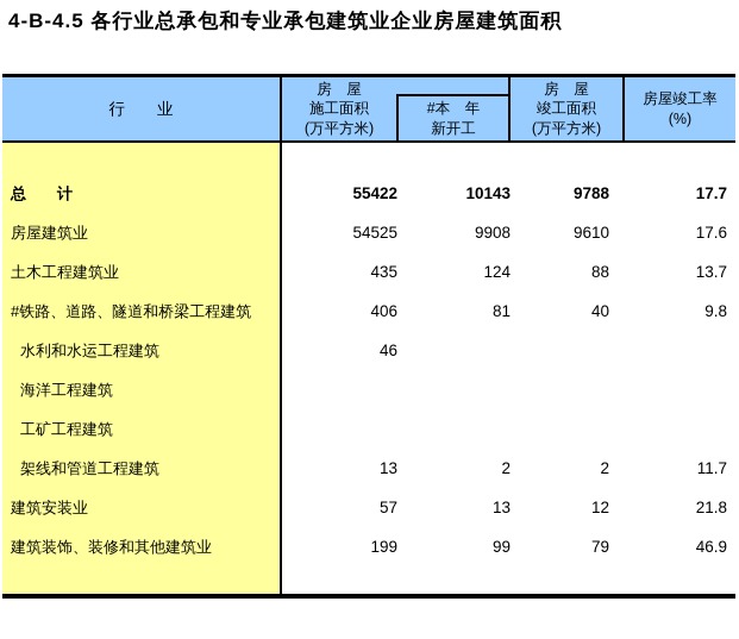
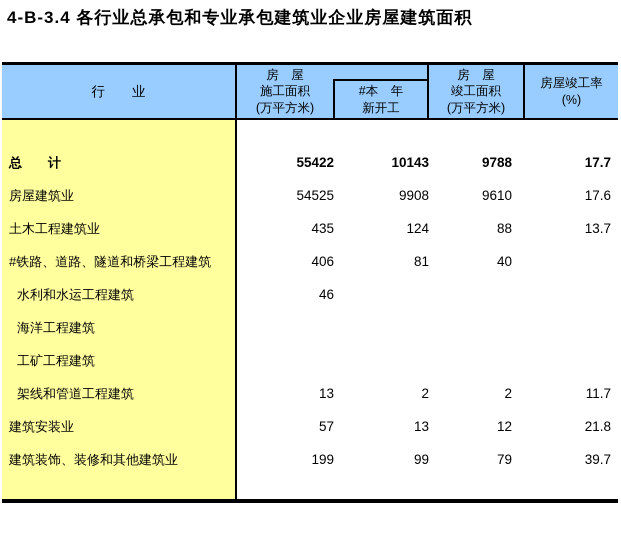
- 4-B-4.5 各行业总承包和专业承包建筑业企业房屋建筑面积
+ 4-B-3.4 各行业总承包和专业承包建筑业企业房屋建筑面积
  行 业
  房 屋
  施工面积
  (万平方米)
  #本 年
  新开工
  房 屋
  竣工面积
  (万平方米)
  房屋竣工率
  (%)
  总 计
  55422
  10143
  9788
  17.7
  房屋建筑业
  54525
  9908
  9610
  17.6
  土木工程建筑业
  435
  124
  88
  13.7
  #铁路、道路、隧道和桥梁工程建筑
  406
  81
  40
- 9.8
  水利和水运工程建筑
  46
  海洋工程建筑
  工矿工程建筑
  架线和管道工程建筑
  13
  2
  2
  11.7
  建筑安装业
  57
  13
  12
  21.8
  建筑装饰、装修和其他建筑业
  199
  99
  79
- 46.9
+ 39.7
